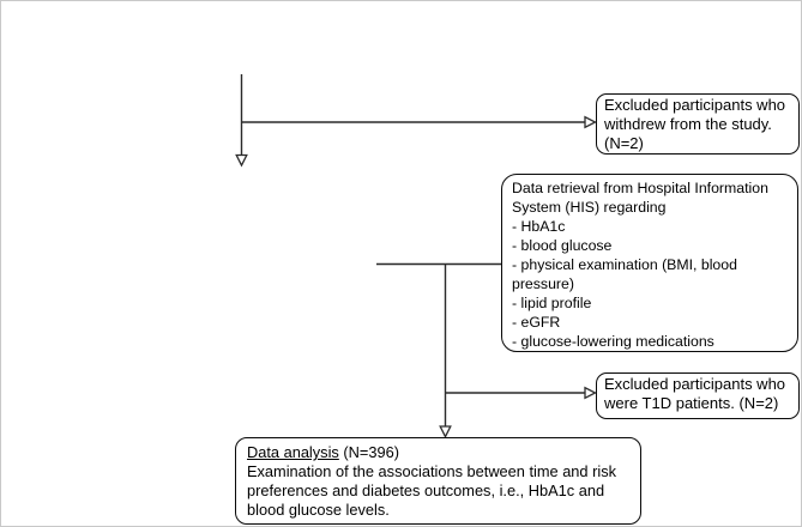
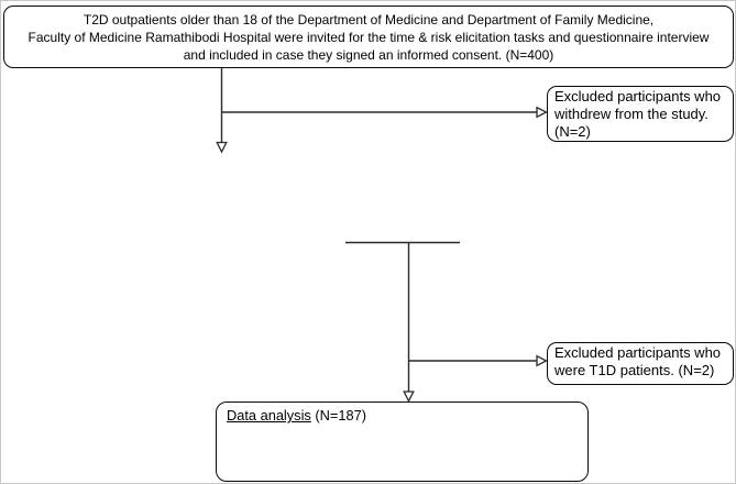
+ T2D outpatients older than 18 of the Department of Medicine and Department of Family Medicine,
+ Faculty of Medicine Ramathibodi Hospital were invited for the time & risk elicitation tasks and questionnaire interview
+ and included in case they signed an informed consent. (N=400)
  Excluded participants who
  withdrew from the study.
  (N=2)
- Data retrieval from Hospital Information
- System (HIS) regarding
- - HbA1c
- - blood glucose
- - physical examination (BMI, blood
- pressure)
- - lipid profile
- - eGFR
- - glucose-lowering medications
  Excluded participants who
  were T1D patients. (N=2)
- Data analysis (N=396)
+ Data analysis (N=187)
- Examination of the associations between time and risk
- preferences and diabetes outcomes, i.e., HbA1c and
- blood glucose levels.
